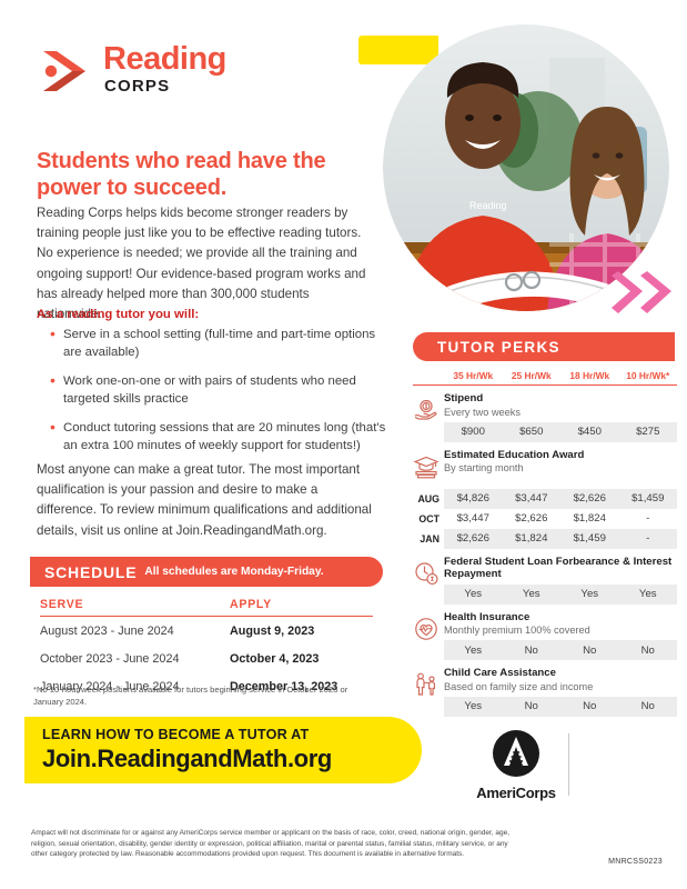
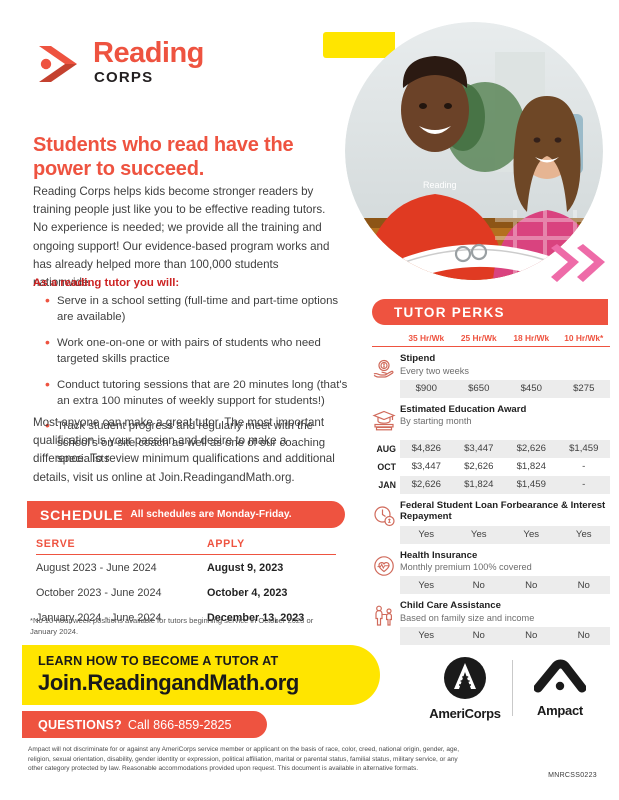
  Reading
  CORPS
  Reading
  Students who read have the power to succeed.
- Reading Corps helps kids become stronger readers by training people just like you to be effective reading tutors. No experience is needed; we provide all the training and ongoing support! Our evidence-based program works and has already helped more than 300,000 students nationwide.
+ Reading Corps helps kids become stronger readers by training people just like you to be effective reading tutors. No experience is needed; we provide all the training and ongoing support! Our evidence-based program works and has already helped more than 100,000 students nationwide.
  As a reading tutor you will:
  Serve in a school setting (full-time and part-time options are available)
  Work one-on-one or with pairs of students who need targeted skills practice
  Conduct tutoring sessions that are 20 minutes long (that's an extra 100 minutes of weekly support for students!)
+ Track student progress and regularly meet with the school's on-site coach as well as one of our coaching specialists
  Most anyone can make a great tutor. The most important qualification is your passion and desire to make a difference. To review minimum qualifications and additional details, visit us online at Join.ReadingandMath.org.
  SCHEDULE
  All schedules are Monday-Friday.
  SERVE	APPLY
  August 2023 - June 2024	August 9, 2023
  October 2023 - June 2024	October 4, 2023
  January 2024 - June 2024	December 13, 2023
  *No 10-hour/week positions available for tutors beginning service in October 2023 or January 2024.
  TUTOR PERKS
  35 Hr/Wk
  25 Hr/Wk
  18 Hr/Wk
  10 Hr/Wk*
  Stipend
  Every two weeks
  $900
  $650
  $450
  $275
  Estimated Education Award
  By starting month
  AUG
  $4,826
  $3,447
  $2,626
  $1,459
  OCT
  $3,447
  $2,626
  $1,824
  -
  JAN
  $2,626
  $1,824
  $1,459
  -
  Federal Student Loan Forbearance & Interest Repayment
  Yes
  Yes
  Yes
  Yes
  Health Insurance
  Monthly premium 100% covered
  Yes
  No
  No
  No
  Child Care Assistance
  Based on family size and income
  Yes
  No
  No
  No
  LEARN HOW TO BECOME A TUTOR AT
  Join.ReadingandMath.org
+ QUESTIONS?
+ Call 866-859-2825
  AmeriCorps
+ Ampact
